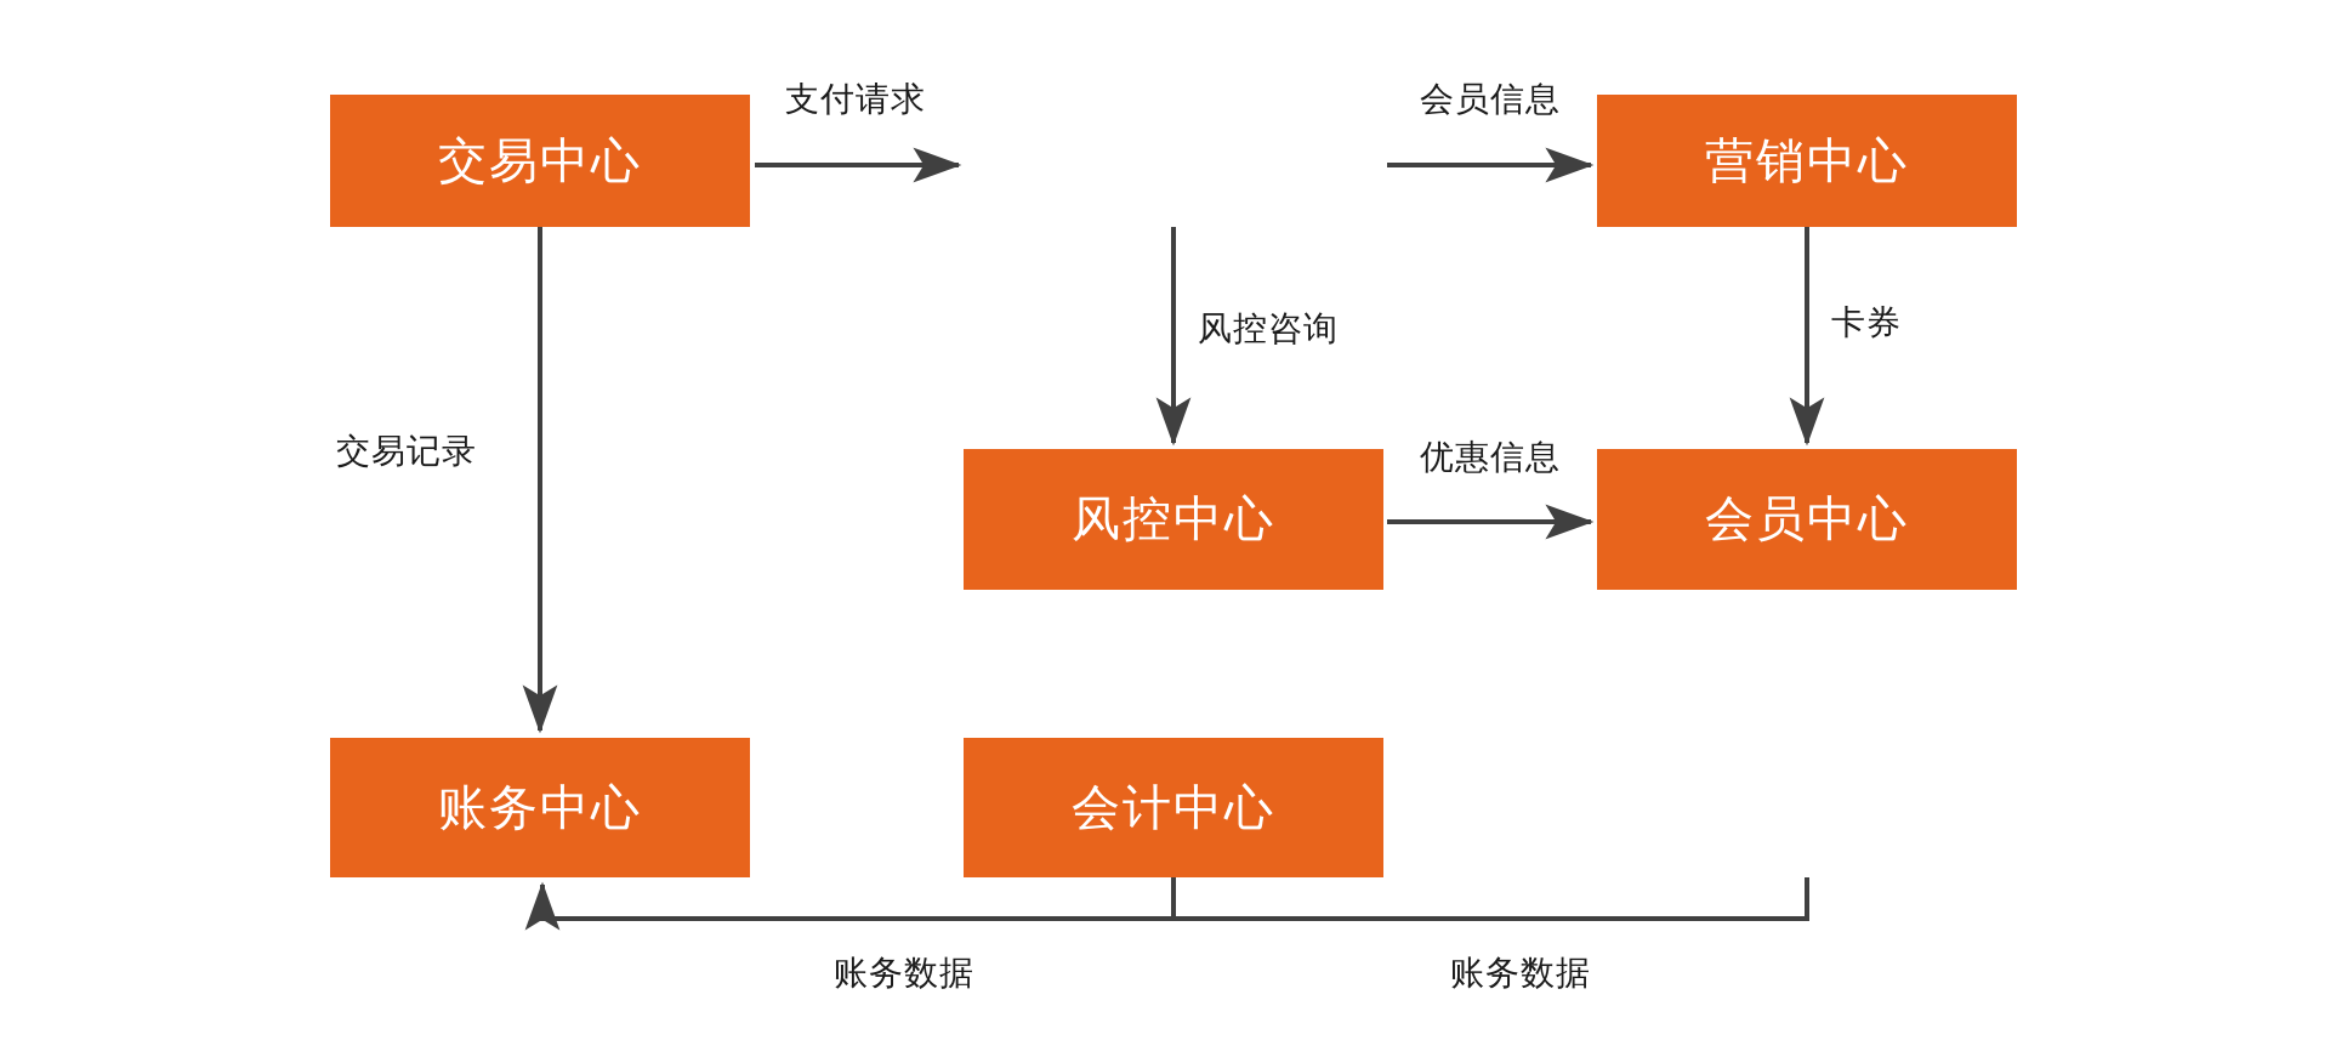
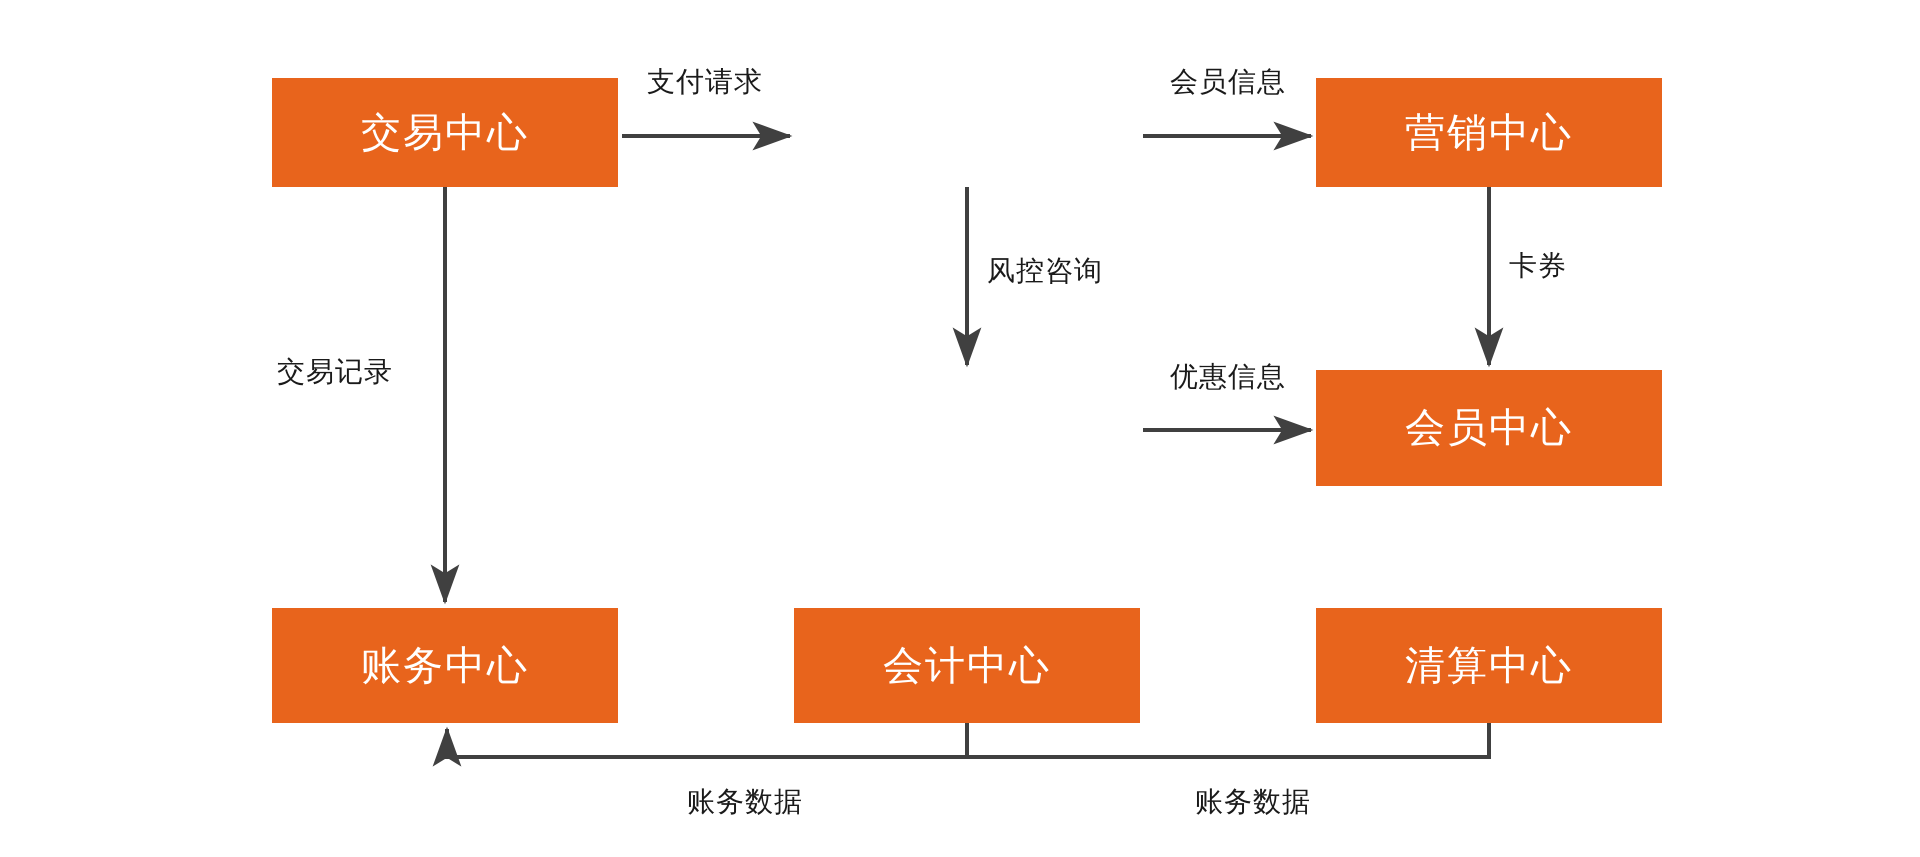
  交易中心
  营销中心
- 风控中心
  会员中心
  账务中心
  会计中心
+ 清算中心
  支付请求
  会员信息
  交易记录
  风控咨询
  优惠信息
  卡券
  账务数据
  账务数据
